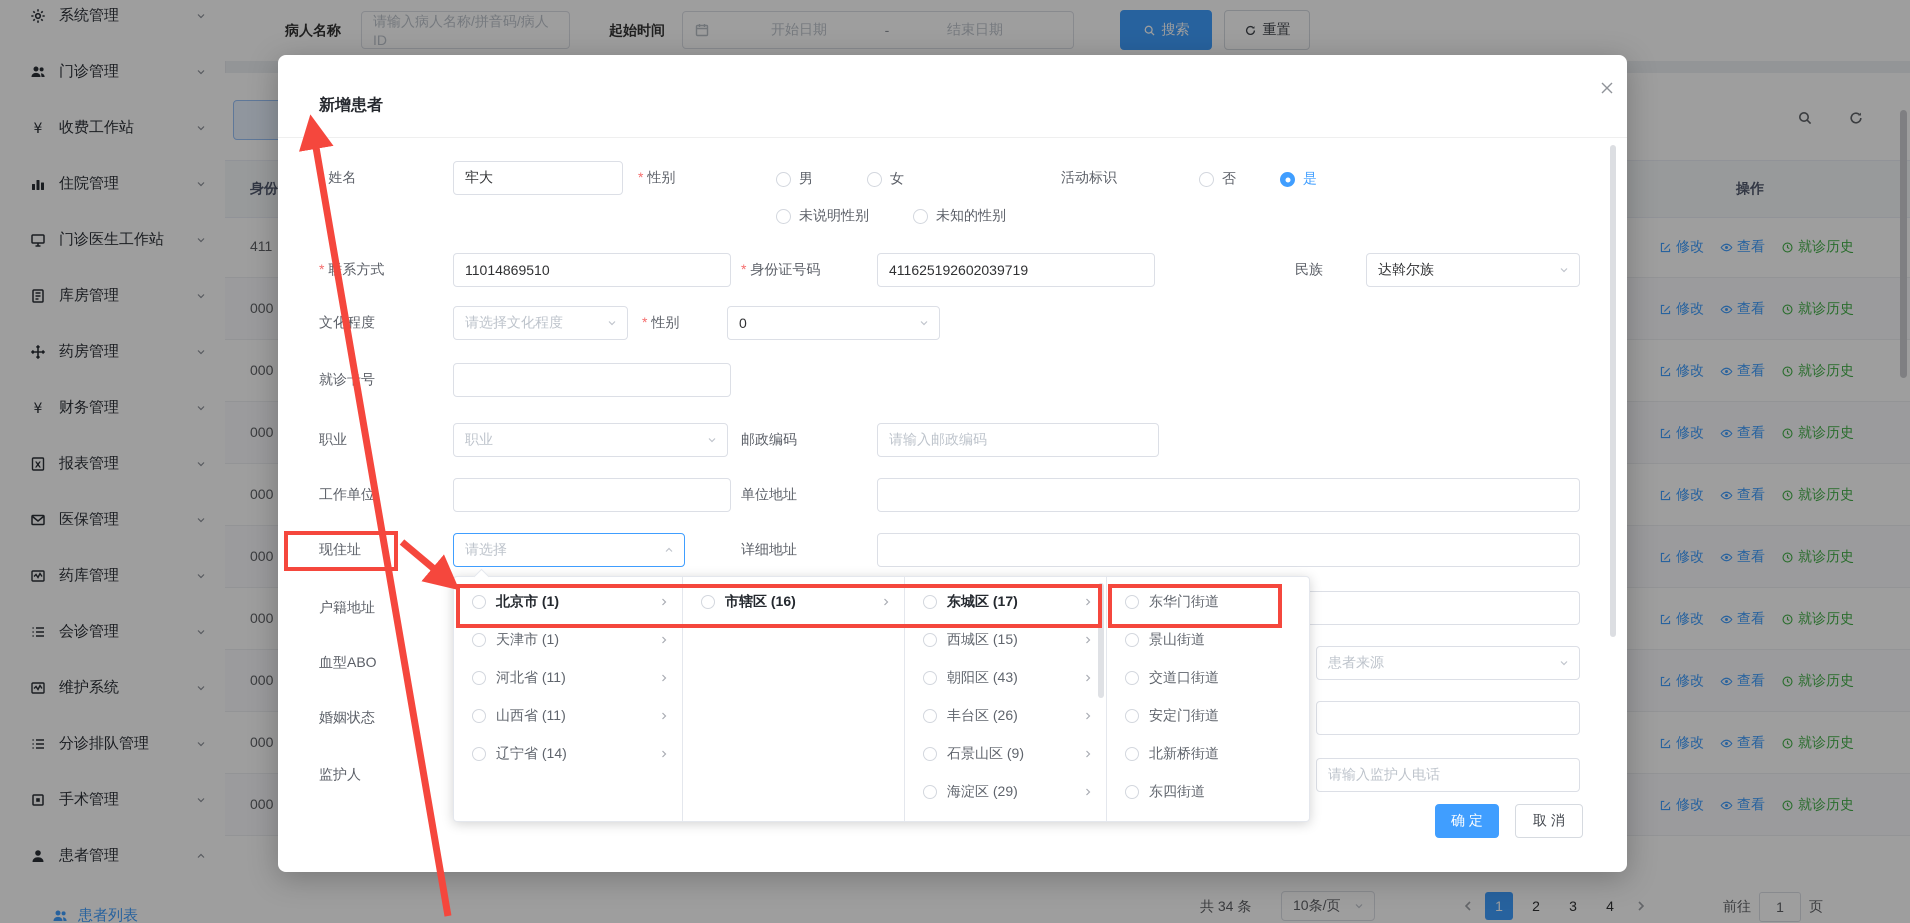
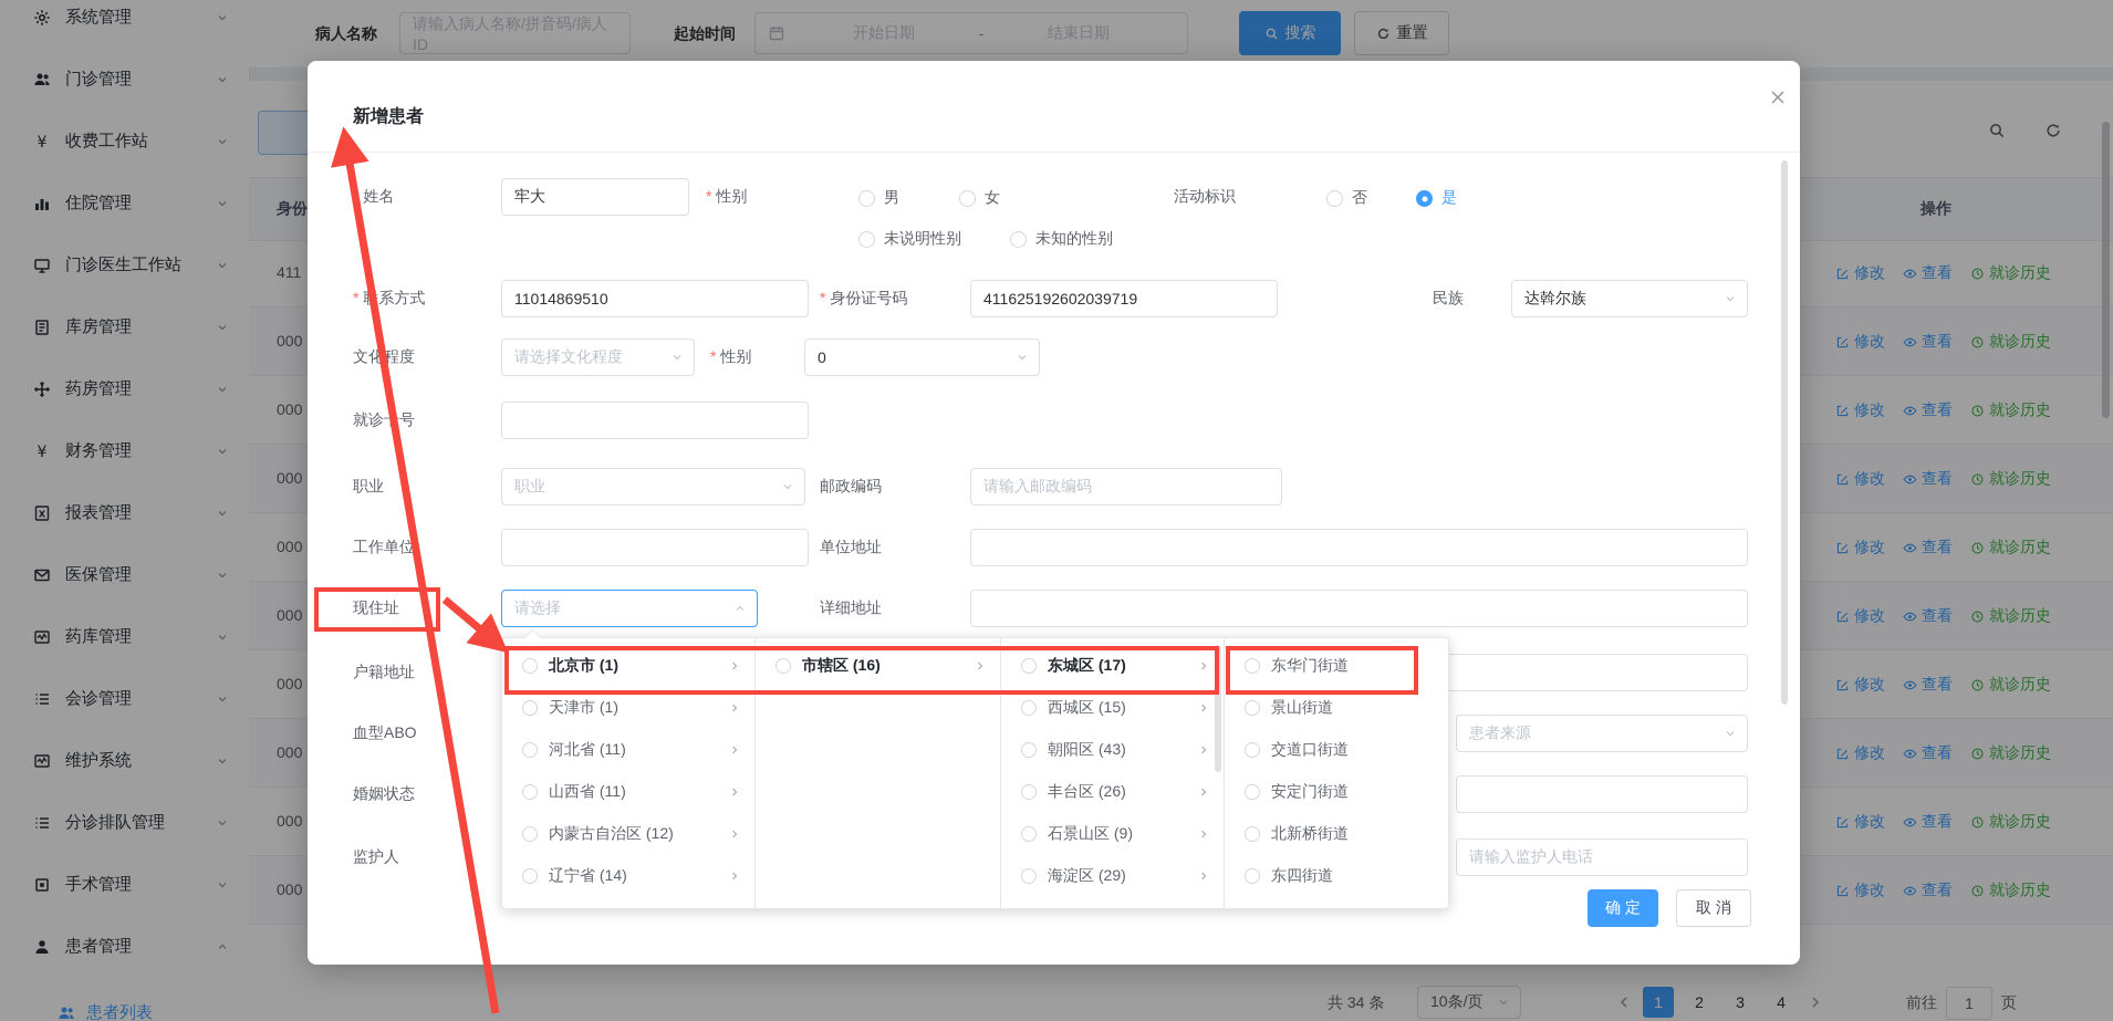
  系统管理
  门诊管理
  ¥
  收费工作站
  住院管理
  门诊医生工作站
  库房管理
  药房管理
  ¥
  财务管理
  X
  报表管理
  医保管理
  药库管理
  会诊管理
  维护系统
  分诊排队管理
  手术管理
  患者管理
  患者列表
  病人名称
  请输入病人名称/拼音码/病人ID
  起始时间
  开始日期
  -
  结束日期
  搜索
  重置
  操作
  411
  修改
  查看
  就诊历史
  000
  修改
  查看
  就诊历史
  000
  修改
  查看
  就诊历史
  000
  修改
  查看
  就诊历史
  000
  修改
  查看
  就诊历史
  000
  修改
  查看
  就诊历史
  000
  修改
  查看
  就诊历史
  000
  修改
  查看
  就诊历史
  000
  修改
  查看
  就诊历史
  000
  修改
  查看
  就诊历史
  共 34 条
  10条/页
  1
  2
  3
  4
  前往
  1
  页
  新增患者
  姓名
  牢大
  性别
  男
  女
  活动标识
  否
  是
  未说明性别
  未知的性别
  系方式
  11014869510
  身份证号码
  411625192602039719
  民族
  达斡尔族
  文化程度
  请选择文化程度
  性别
  0
  就诊号
  职业
  职业
  邮政编码
  请输入邮政编码
  工作单位
  单位地址
  现住址
  请选择
  详细地址
  户籍地址
  血型ABO
  患者来源
  婚姻状态
  监护人
  请输入监护人电话
  确 定
  取 消
  北京市 (1)
  天津市 (1)
  河北省 (11)
  山西省 (11)
+ 内蒙古自治区 (12)
  辽宁省 (14)
  市辖区 (16)
  东城区 (17)
  西城区 (15)
  朝阳区 (43)
  丰台区 (26)
  石景山区 (9)
  海淀区 (29)
  东华门街道
  景山街道
  交道口街道
  安定门街道
  北新桥街道
  东四街道
